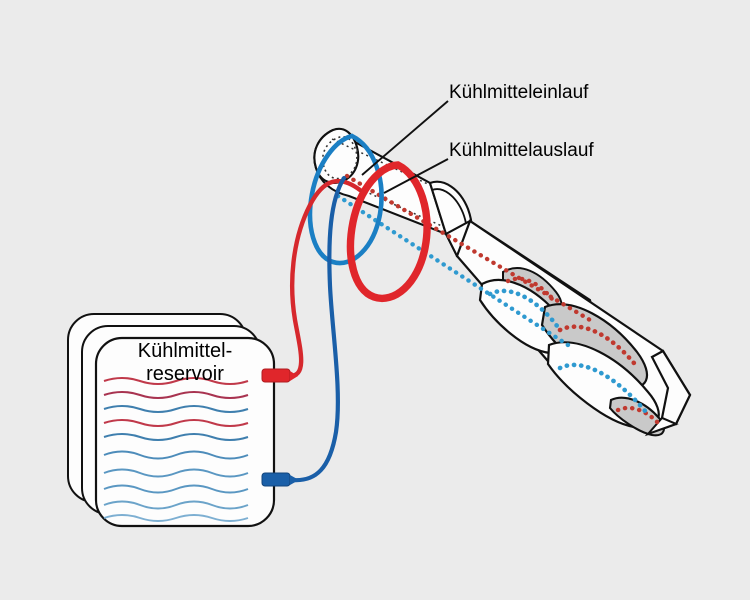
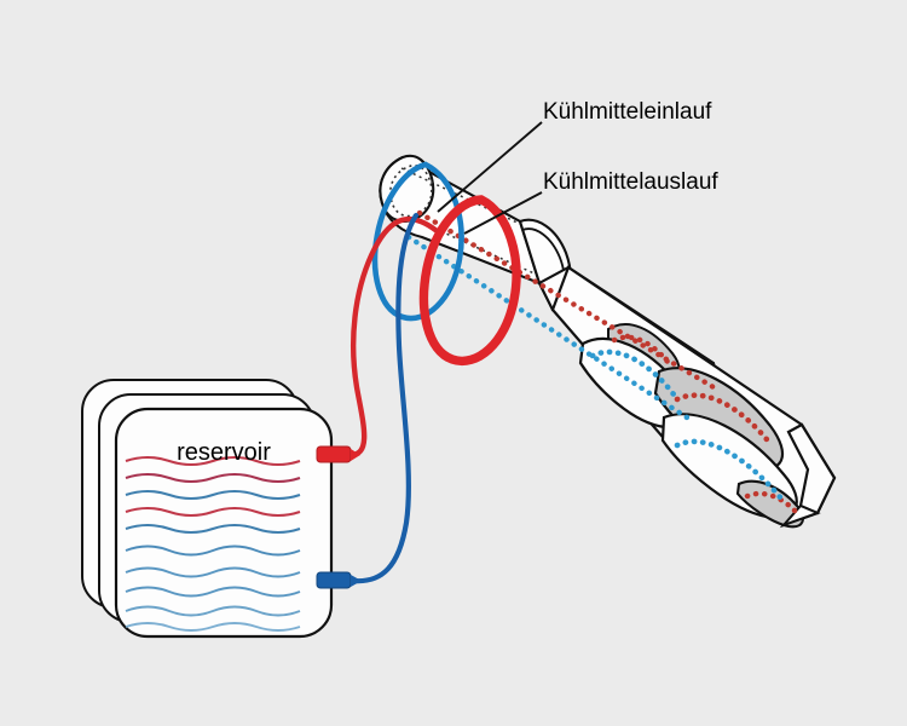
  Kühlmitteleinlauf
  Kühlmittelauslauf
- Kühlmittel-
  reservoir
